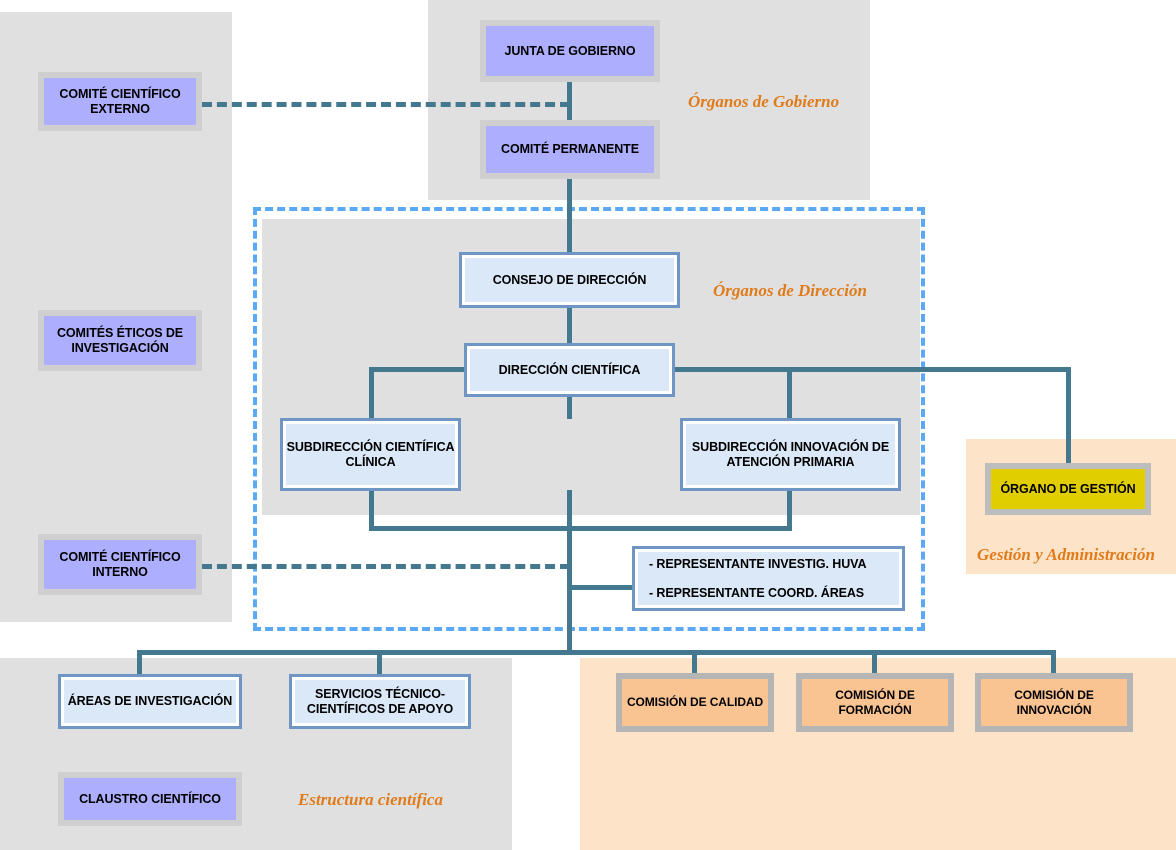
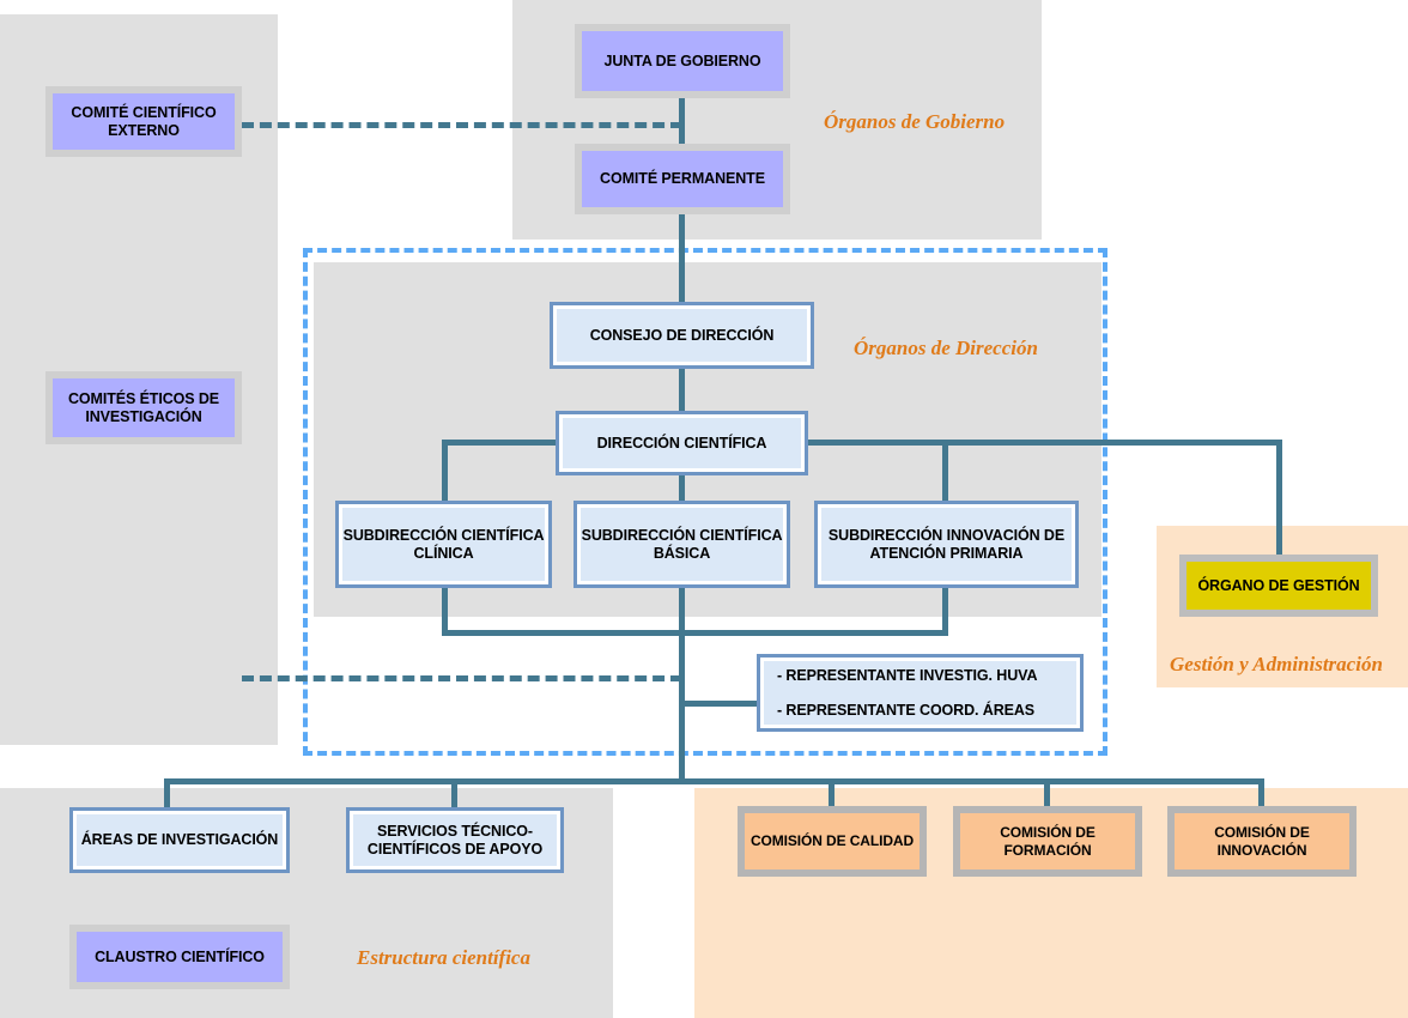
  JUNTA DE GOBIERNO
  COMITÉ PERMANENTE
  COMITÉ CIENTÍFICO EXTERNO
  COMITÉS ÉTICOS DE INVESTIGACIÓN
- COMITÉ CIENTÍFICO INTERNO
  CONSEJO DE DIRECCIÓN
  DIRECCIÓN CIENTÍFICA
  SUBDIRECCIÓN CIENTÍFICA CLÍNICA
+ SUBDIRECCIÓN CIENTÍFICA BÁSICA
  SUBDIRECCIÓN INNOVACIÓN DE ATENCIÓN PRIMARIA
  - REPRESENTANTE INVESTIG. HUVA
  - REPRESENTANTE COORD. ÁREAS
  ÓRGANO DE GESTIÓN
  ÁREAS DE INVESTIGACIÓN
  SERVICIOS TÉCNICO-CIENTÍFICOS DE APOYO
  CLAUSTRO CIENTÍFICO
  COMISIÓN DE CALIDAD
  COMISIÓN DE FORMACIÓN
  COMISIÓN DE INNOVACIÓN
  Órganos de Gobierno
  Órganos de Dirección
  Gestión y Administración
  Estructura científica
